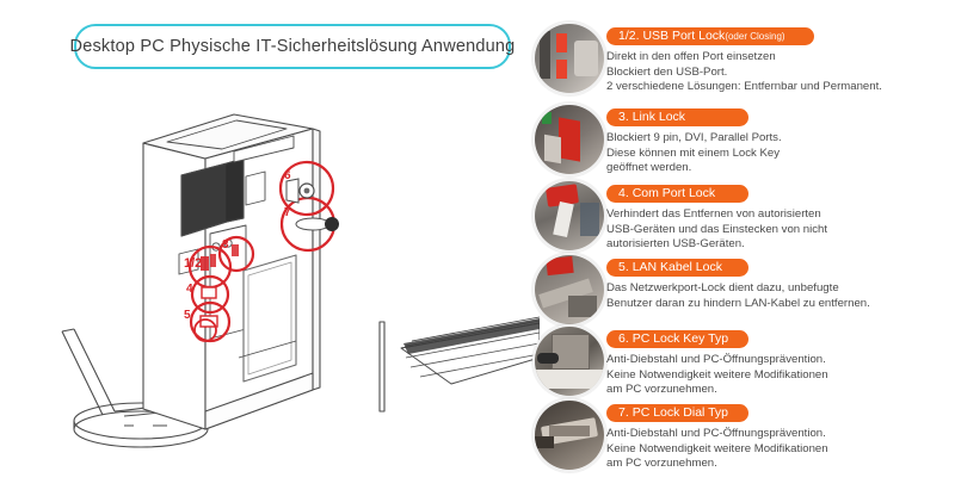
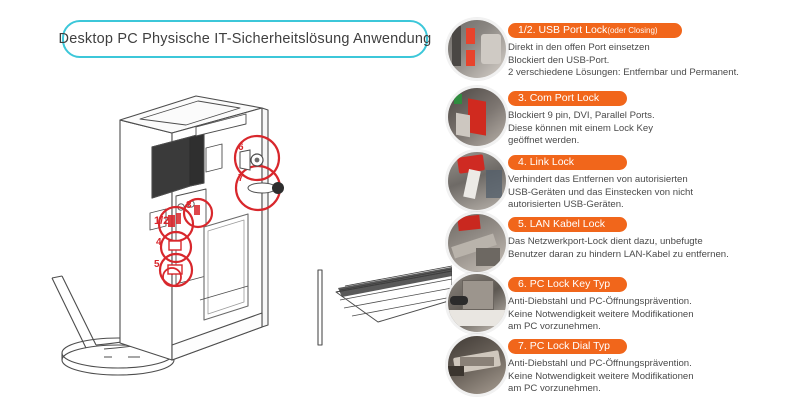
  Desktop PC Physische IT-Sicherheitslösung Anwendung
  1/2
  3
  4
  5
  6
  7
  1/2. USB Port Lock(oder Closing)
  Direkt in den offen Port einsetzen
  Blockiert den USB-Port.
  2 verschiedene Lösungen: Entfernbar und Permanent.
- 3. Link Lock
+ 3. Com Port Lock
  Blockiert 9 pin, DVI, Parallel Ports.
  Diese können mit einem Lock Key
  geöffnet werden.
- 4. Com Port Lock
+ 4. Link Lock
  Verhindert das Entfernen von autorisierten
  USB-Geräten und das Einstecken von nicht
  autorisierten USB-Geräten.
  5. LAN Kabel Lock
  Das Netzwerkport-Lock dient dazu, unbefugte
  Benutzer daran zu hindern LAN-Kabel zu entfernen.
  6. PC Lock Key Typ
  Anti-Diebstahl und PC-Öffnungsprävention.
  Keine Notwendigkeit weitere Modifikationen
  am PC vorzunehmen.
  7. PC Lock Dial Typ
  Anti-Diebstahl und PC-Öffnungsprävention.
  Keine Notwendigkeit weitere Modifikationen
  am PC vorzunehmen.
